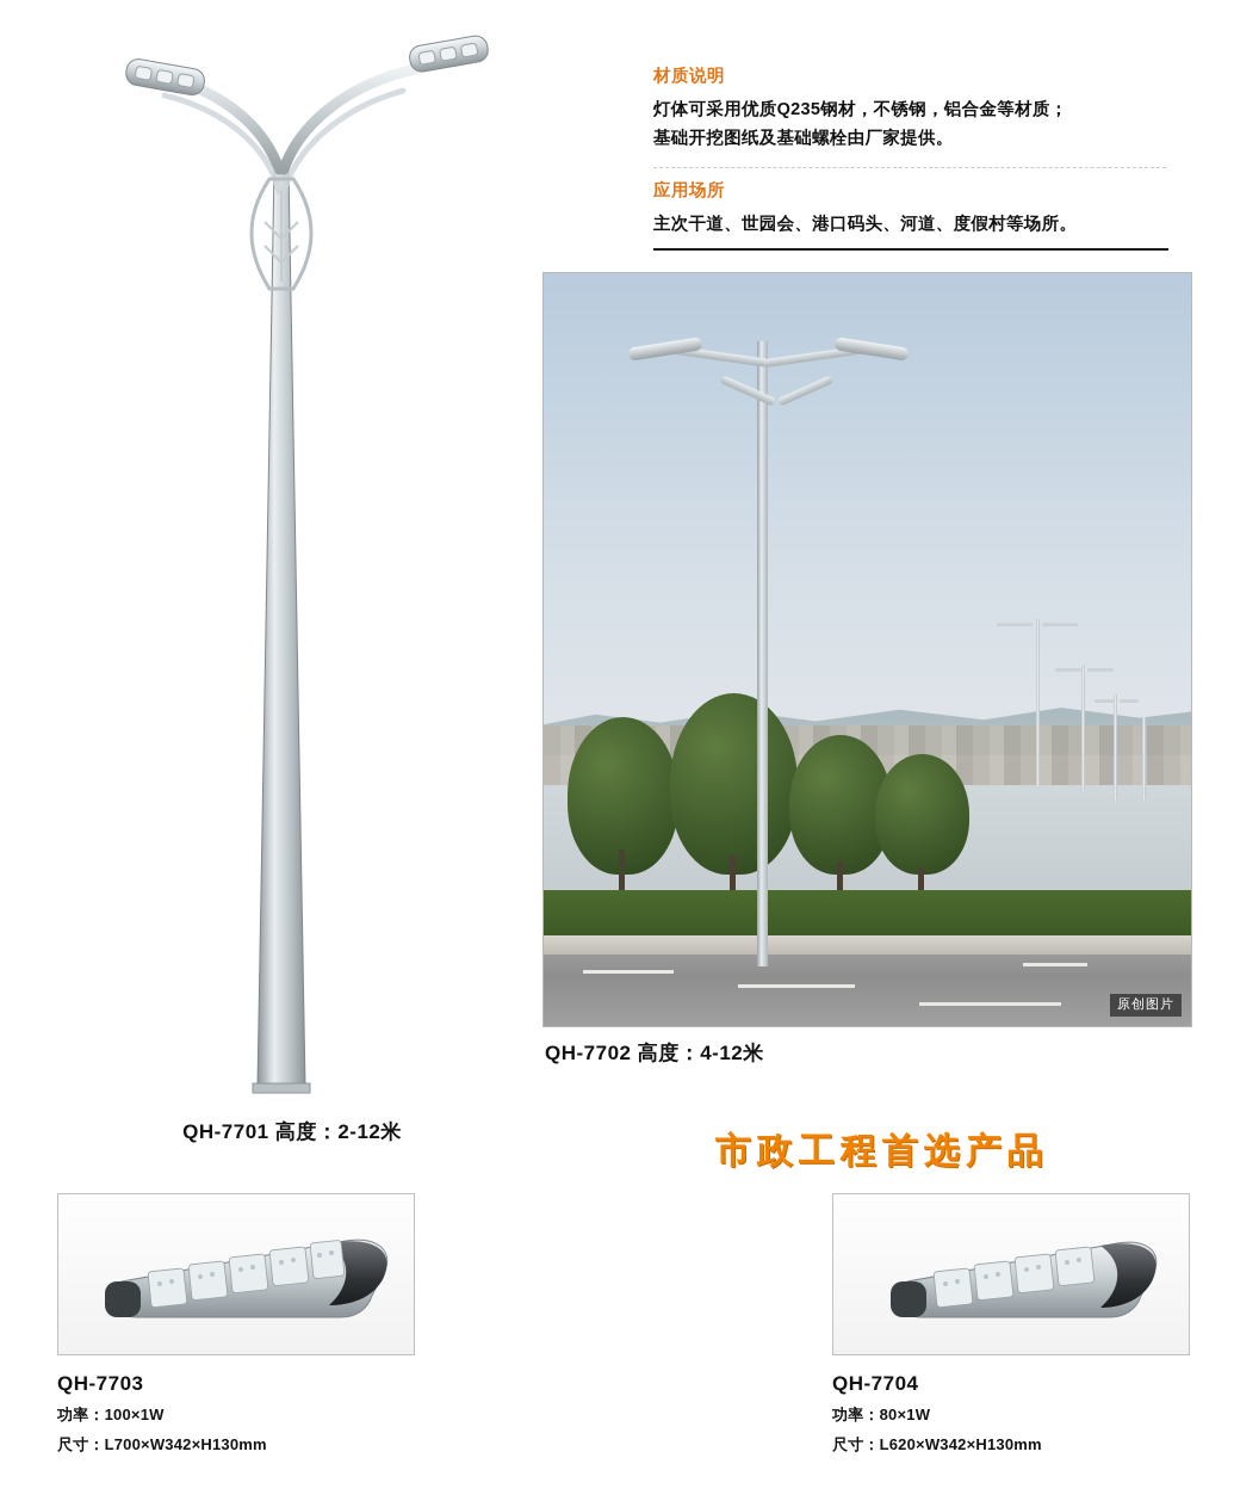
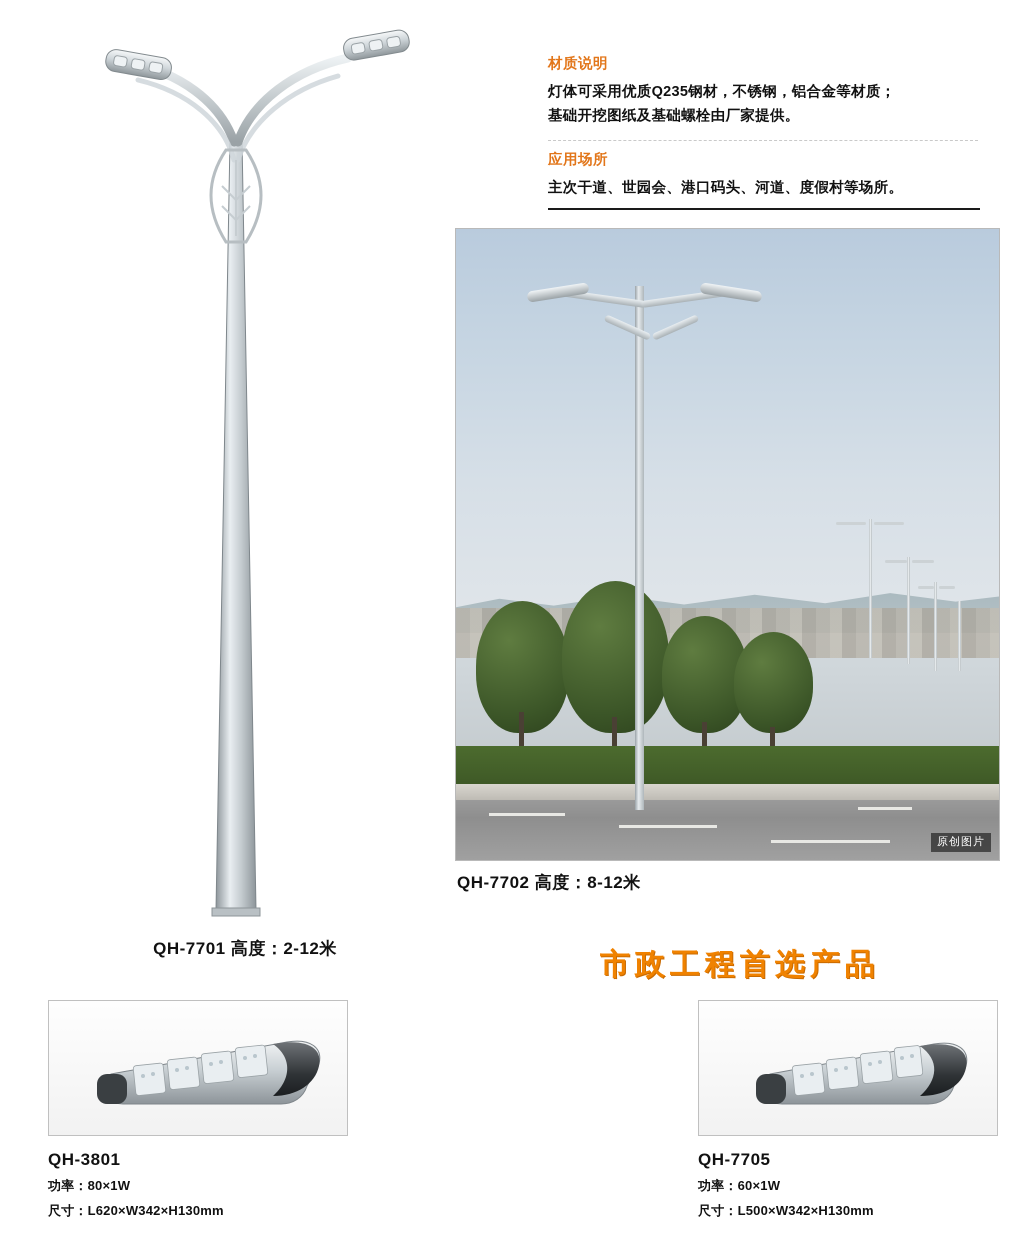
  QH-7701 高度：2-12米
  材质说明
  灯体可采用优质Q235钢材，不锈钢，铝合金等材质；
  基础开挖图纸及基础螺栓由厂家提供。
  应用场所
  主次干道、世园会、港口码头、河道、度假村等场所。
  原创图片
- QH-7702 高度：4-12米
+ QH-7702 高度：8-12米
  市政工程首选产品
- QH-7703
- 功率：100×1W
- 尺寸：L700×W342×H130mm
- QH-7704
+ QH-3801
  功率：80×1W
  尺寸：L620×W342×H130mm
+ QH-7705
+ 功率：60×1W
+ 尺寸：L500×W342×H130mm
